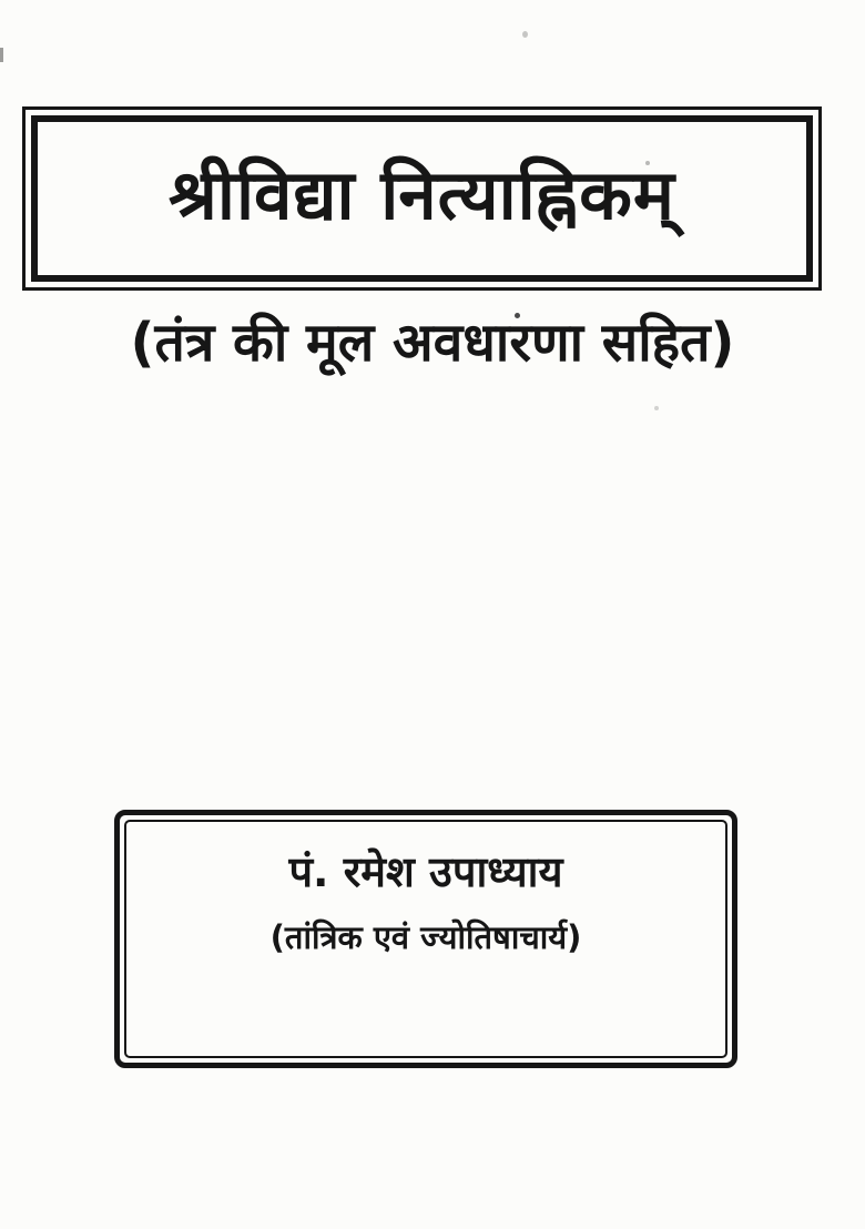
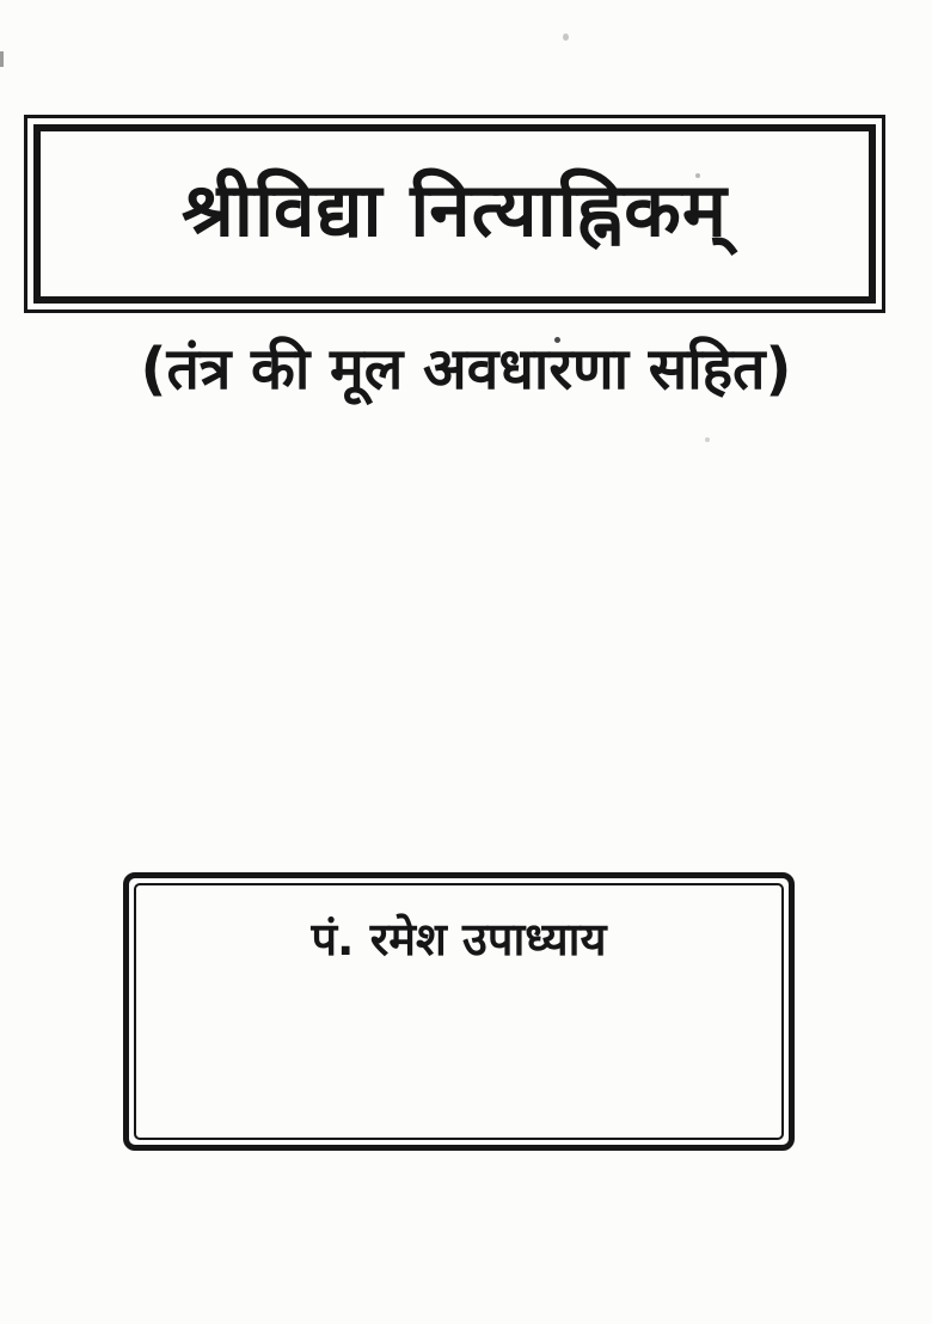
  श्रीविद्या नित्याह्निकम्
  (तंत्र की मूल अवधारणा सहित)
  पं. रमेश उपाध्याय
- (तांत्रिक एवं ज्योतिषाचार्य)
